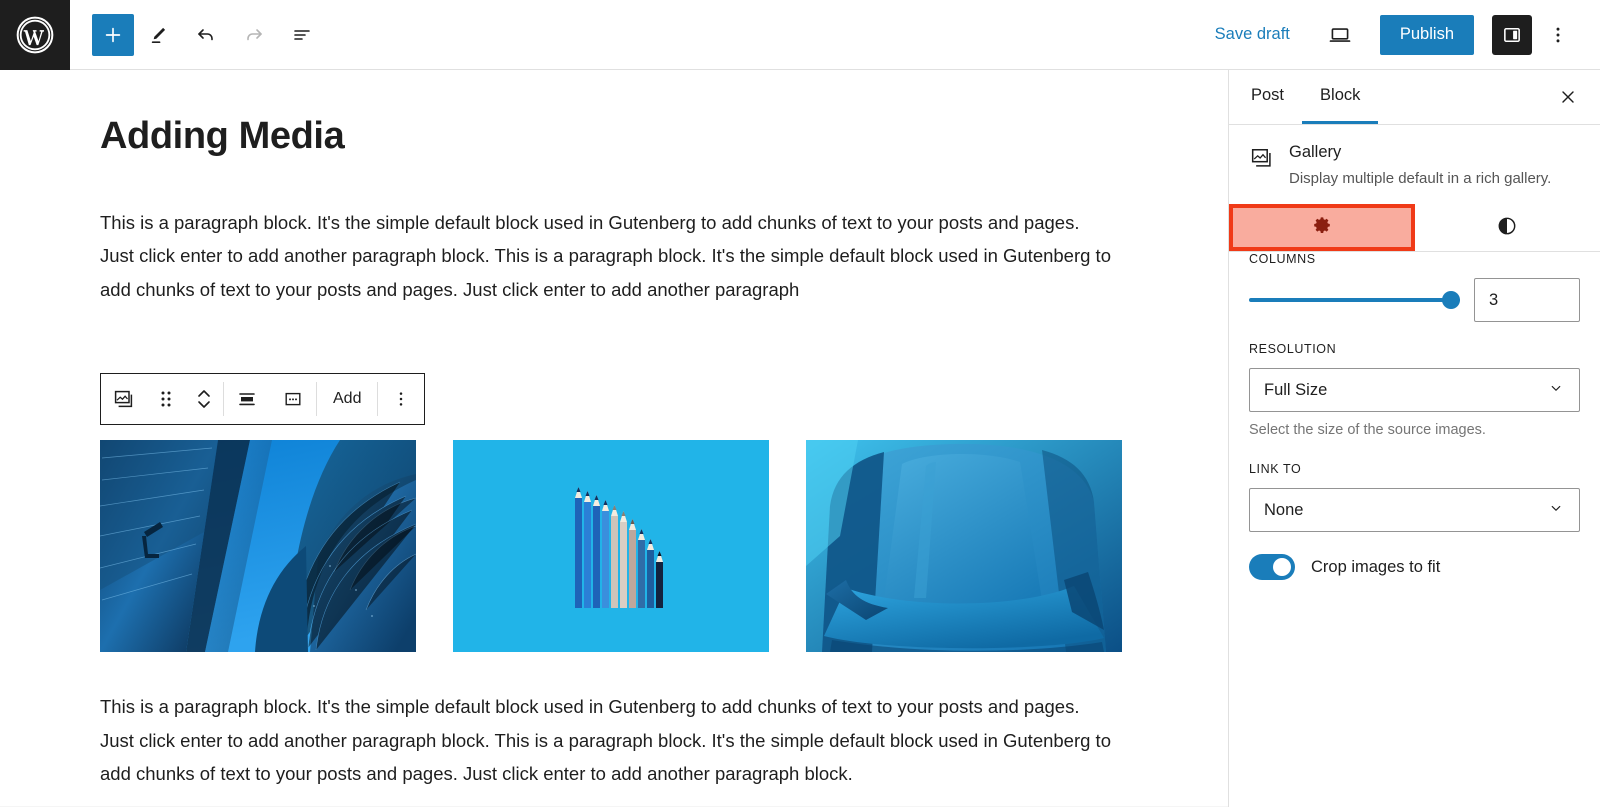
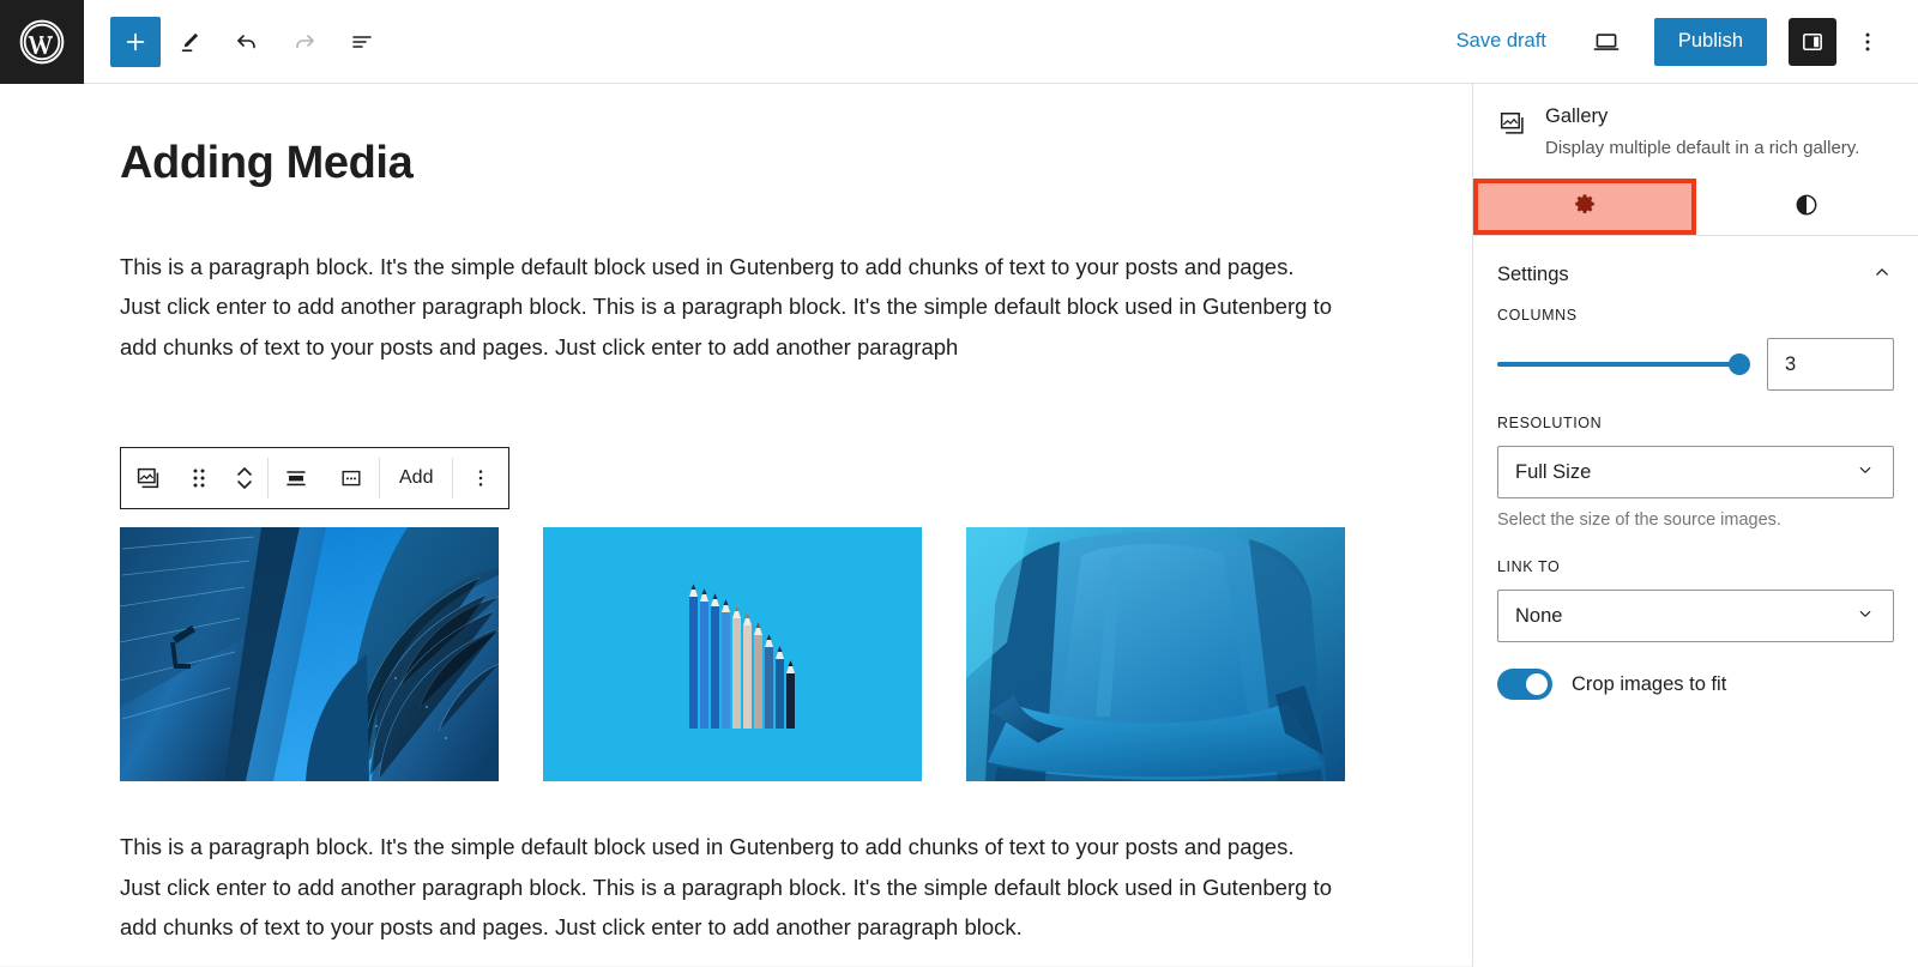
  Save draft
  Publish
  Adding Media
  This is a paragraph block. It's the simple default block used in Gutenberg to add chunks of text to your posts and pages. Just click enter to add another paragraph block. This is a paragraph block. It's the simple default block used in Gutenberg to add chunks of text to your posts and pages. Just click enter to add another paragraph
  Add
  This is a paragraph block. It's the simple default block used in Gutenberg to add chunks of text to your posts and pages. Just click enter to add another paragraph block. This is a paragraph block. It's the simple default block used in Gutenberg to add chunks of text to your posts and pages. Just click enter to add another paragraph block.
- Post
- Block
  Gallery
  Display multiple default in a rich gallery.
+ Settings
  COLUMNS
  3
  RESOLUTION
  Full Size
  Select the size of the source images.
  LINK TO
  None
  Crop images to fit
